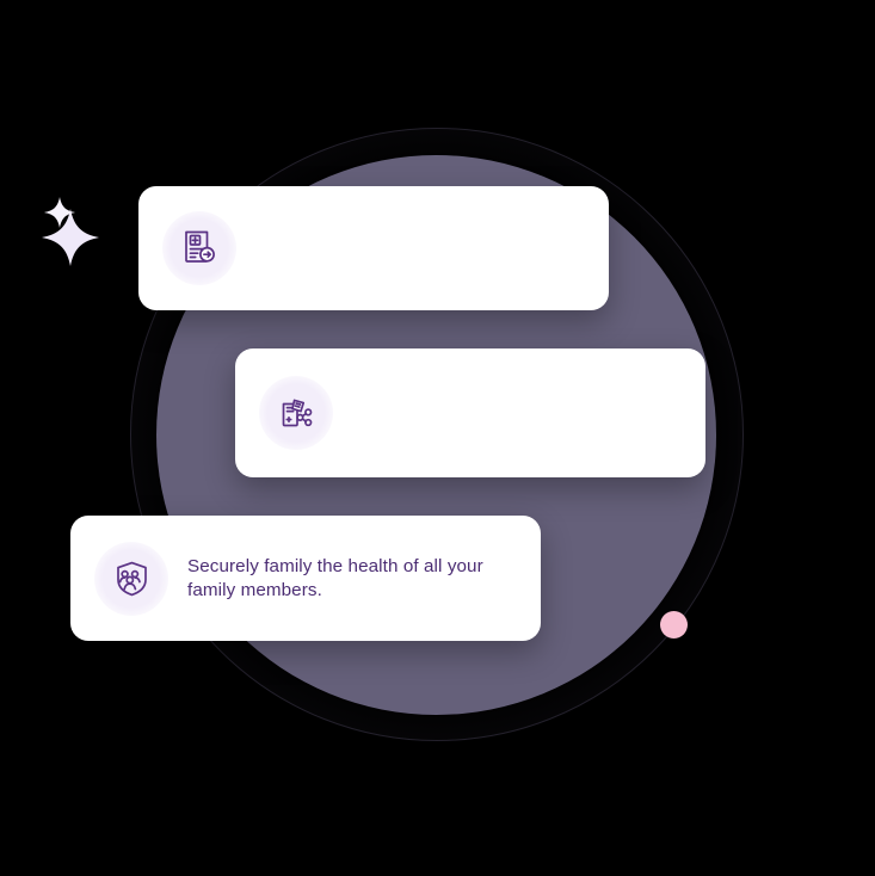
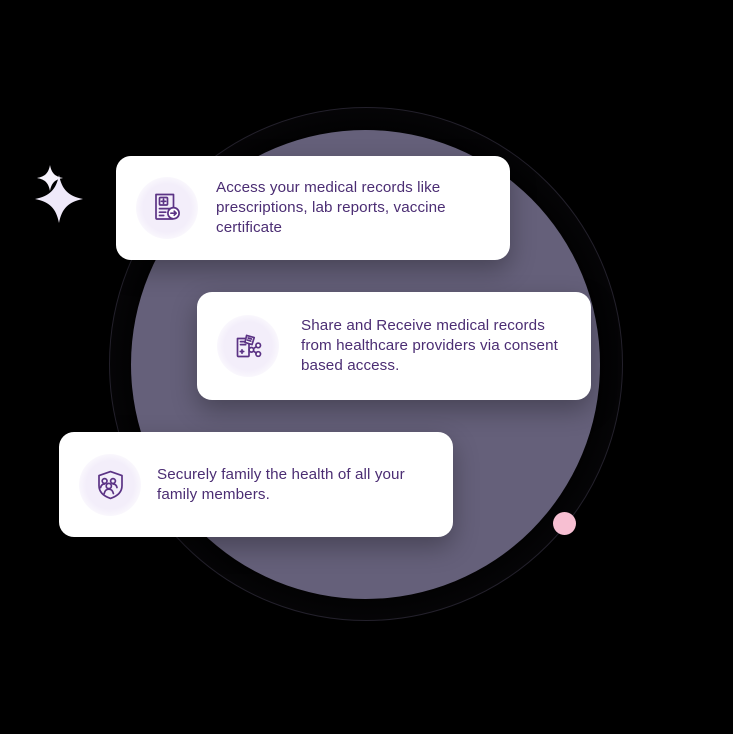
+ Access your medical records like prescriptions, lab reports, vaccine certificate
+ Share and Receive medical records from healthcare providers via consent based access.
  Securely family the health of all your family members.
